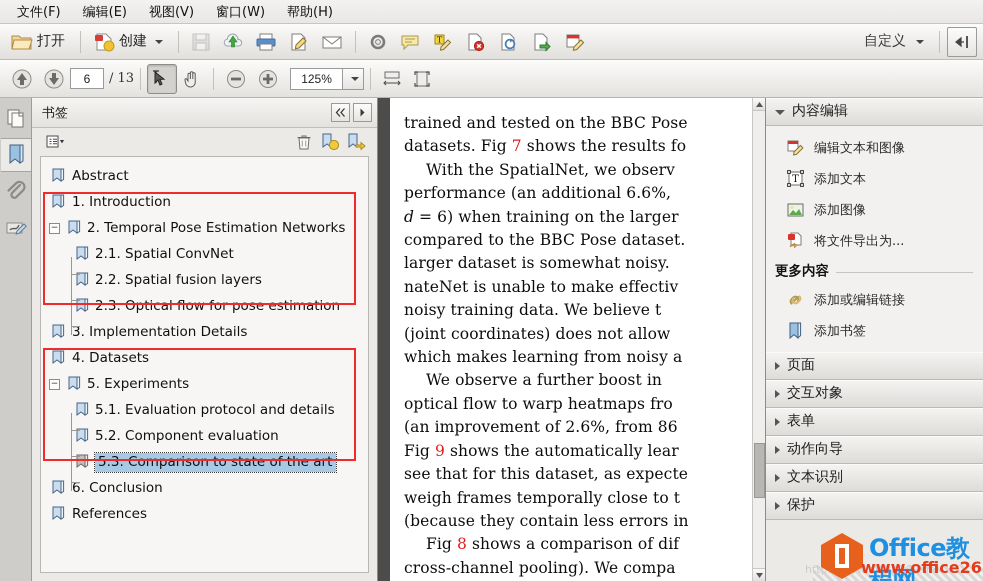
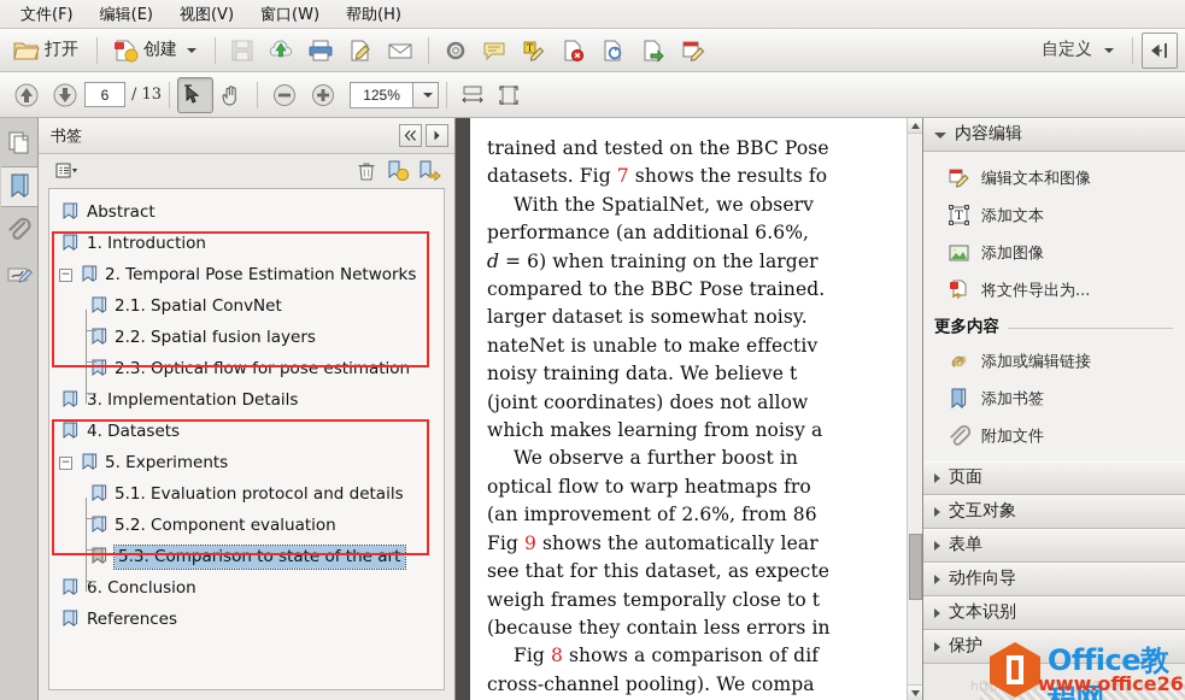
  文件(F)
  编辑(E)
  视图(V)
  窗口(W)
  帮助(H)
  打开
  创建
  T
  自定义
  6
  / 13
  125%
  书签
  Abstract
  1. Introduction
  −
  2. Temporal Pose Estimation Networks
  2.1. Spatial ConvNet
  2.2. Spatial fusion layers
  2.3. Optical flow for pose estimation
  3. Implementation Details
  4. Datasets
  −
  5. Experiments
  5.1. Evaluation protocol and details
  5.2. Component evaluation
  5.3. Comparison to state of the art
  6. Conclusion
  References
  trained and tested on the BBC Pose
  datasets. Fig 7 shows the results fo
  With the SpatialNet, we observ
  performance (an additional 6.6%,
  d = 6) when training on the larger
- compared to the BBC Pose dataset.
+ compared to the BBC Pose trained.
  larger dataset is somewhat noisy.
  nateNet is unable to make effectiv
  noisy training data. We believe t
  (joint coordinates) does not allow
  which makes learning from noisy a
  We observe a further boost in
  optical flow to warp heatmaps fro
  (an improvement of 2.6%, from 86
  Fig 9 shows the automatically lear
  see that for this dataset, as expecte
  weigh frames temporally close to t
  (because they contain less errors in
  Fig 8 shows a comparison of dif
  cross-channel pooling). We compa
  内容编辑
  编辑文本和图像
  T
  添加文本
  添加图像
  将文件导出为...
  更多内容
  添加或编辑链接
  添加书签
+ 附加文件
  页面
  交互对象
  表单
  动作向导
  文本识别
  保护
  httpw.office26.com
  Office教程网
  www.office26
